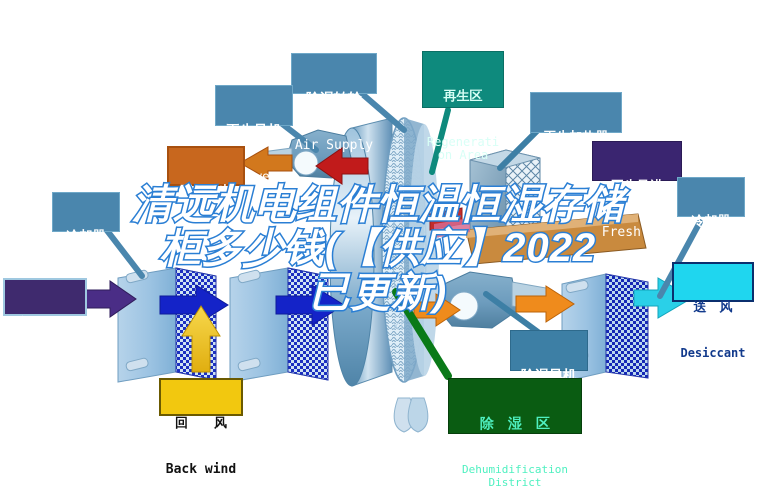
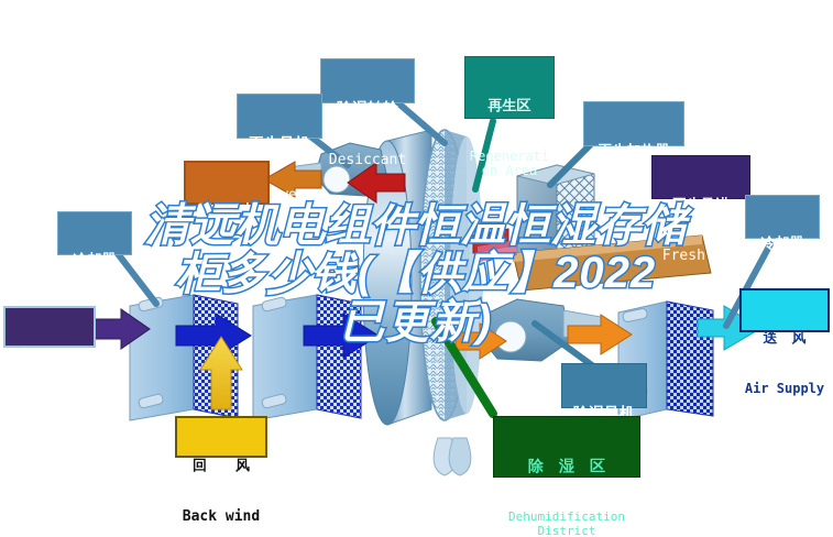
  xf
  除湿转轮
- Air Supply
+ Desiccant
  再生风机
  再生区
  Regenerati
  on Area
  再生加热器
  heater
  再生风进
  Fresh Air
  再生风出
  Exhaust
  冷却器
  冷却器
  新 风
  回 风
  Back wind
  除湿风机
  除 湿 区
  Dehumidification
  District
  送 风
- Desiccant
+ Air Supply
  清远机电组件恒温恒湿存储
  柜多少钱(【供应】2022
  已更新)
